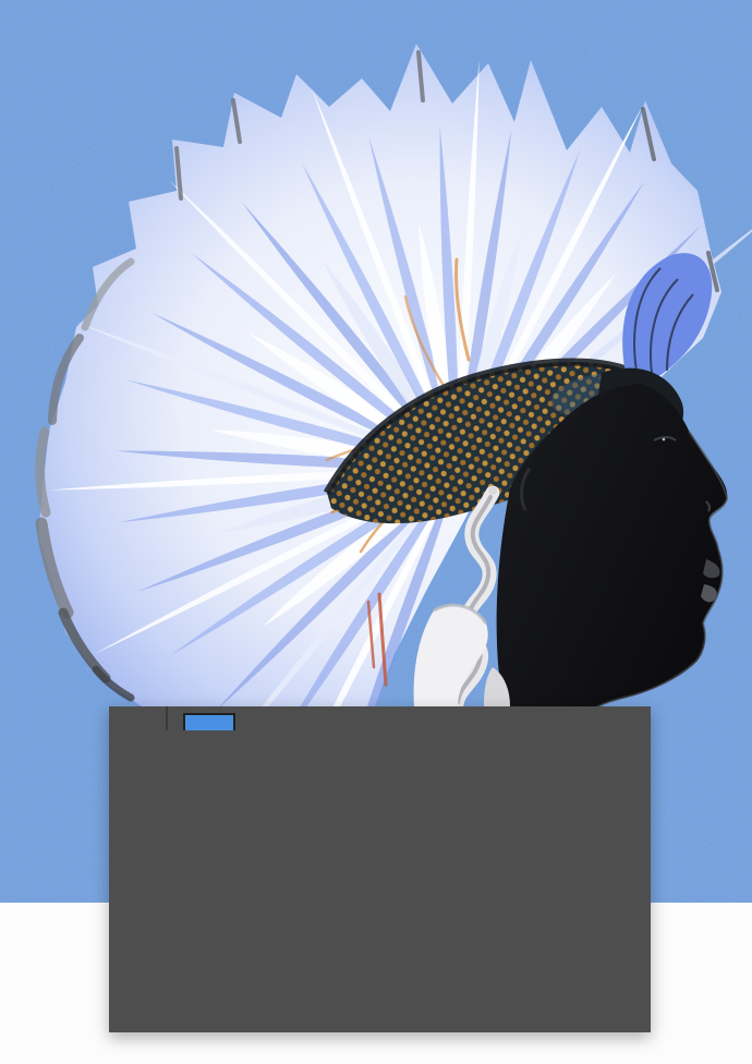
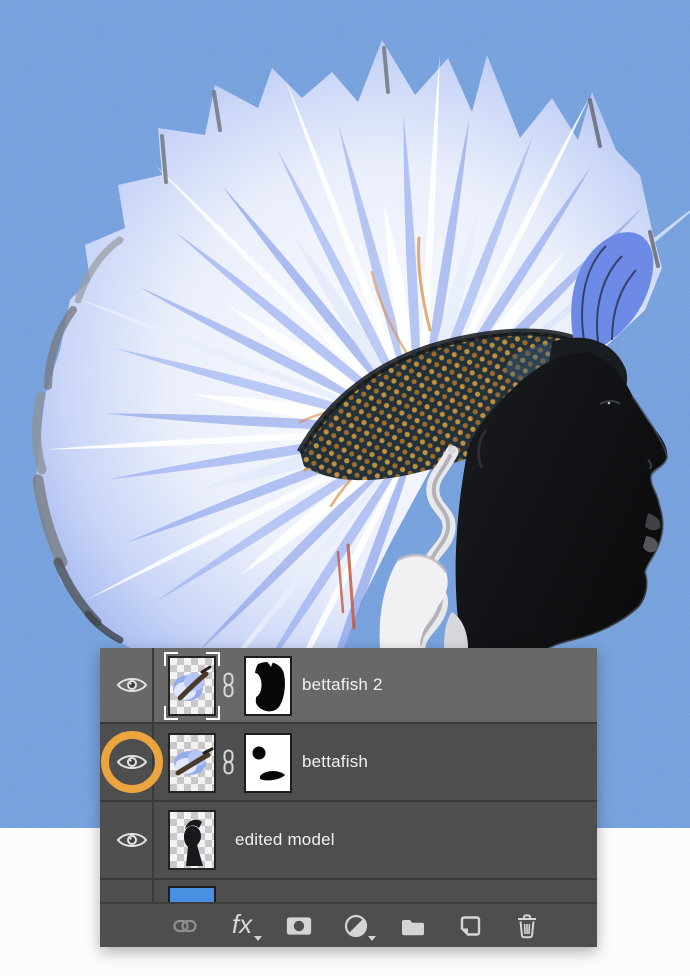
+ bettafish 2
+ bettafish
+ edited model
+ fx
